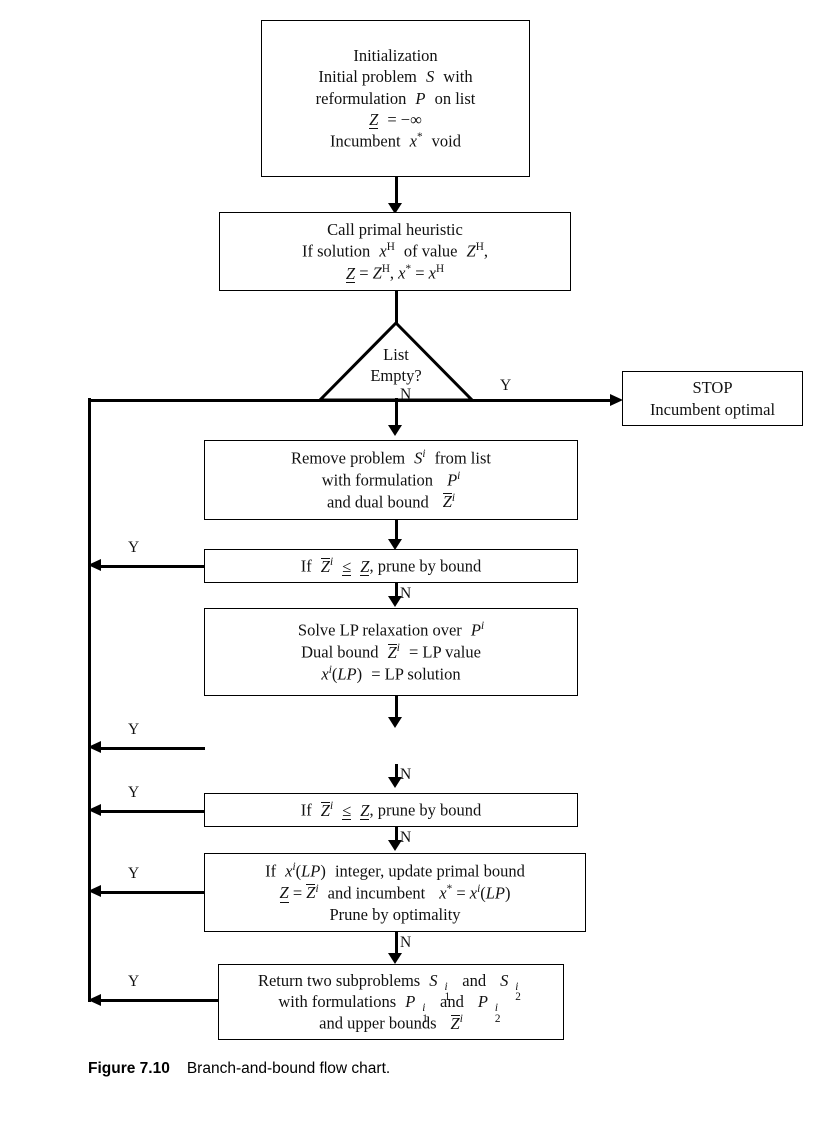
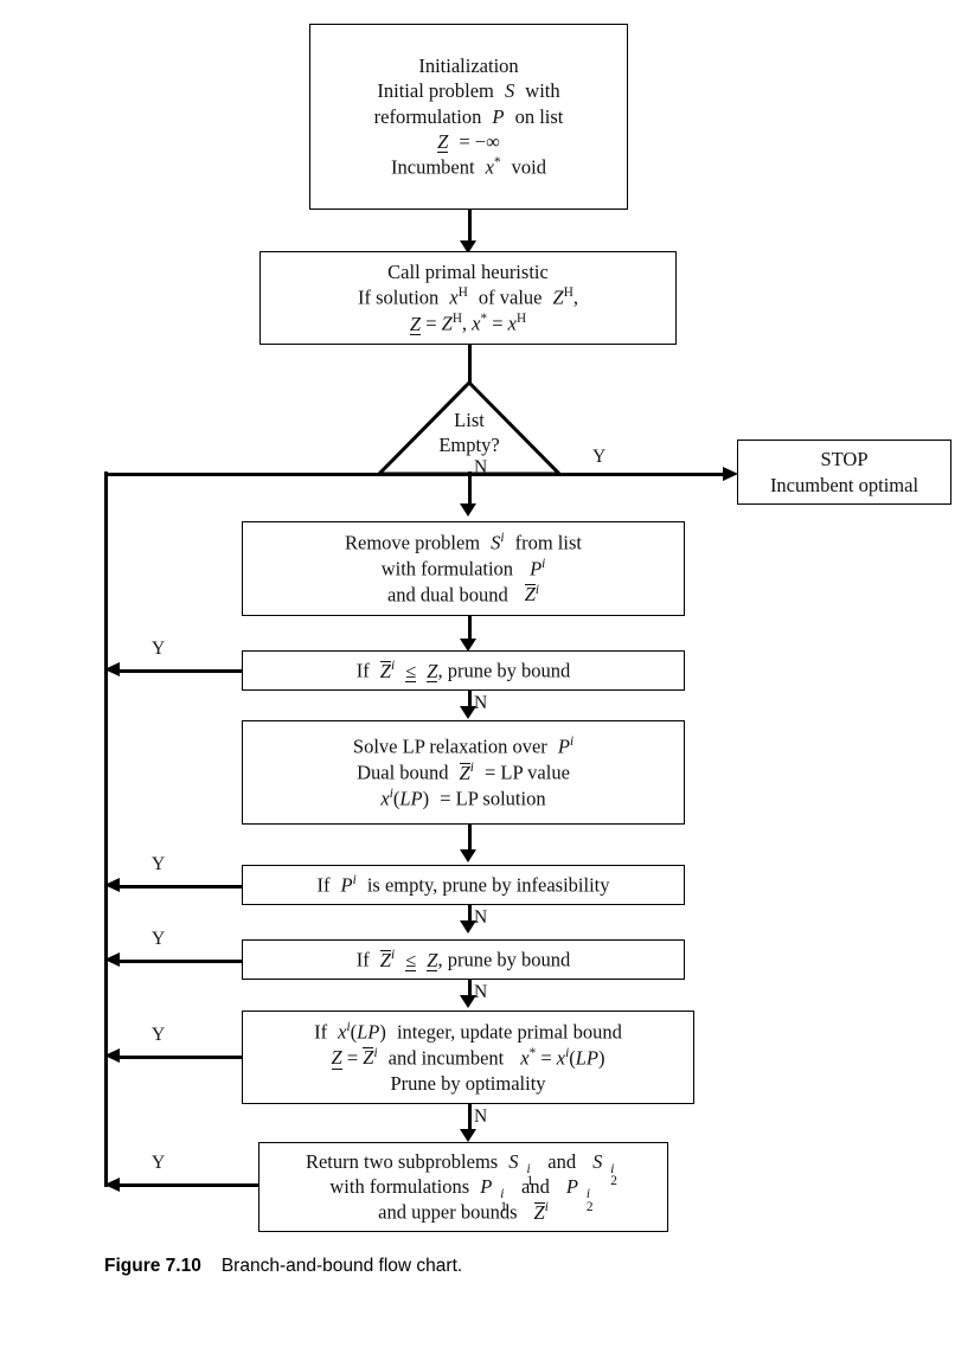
  Initialization
  Initial problem S with
  reformulation P on list
  Z = −∞
  Incumbent x* void
  Call primal heuristic
  If solution xH of value ZH,
  Z = ZH, x* = xH
  List
  Empty?
  Y
  STOP
  Incumbent optimal
  N
  Remove problem Si from list
  with formulation Pi
  and dual bound Zi
  If Zi ≤ Z, prune by bound
  Y
  N
  Solve LP relaxation over Pi
  Dual bound Zi = LP value
  xi(LP) = LP solution
+ If Pi is empty, prune by infeasibility
  Y
  N
  If Zi ≤ Z, prune by bound
  Y
  N
  If xi(LP) integer, update primal bound
  Z = Zi and incumbent x* = xi(LP)
  Prune by optimality
  Y
  N
  Return two subproblems S
  i
  1
  and S
  i
  2
  with formulations P
  i
  1
  and P
  i
  2
  and upper bounds Zi
  Y
  Figure 7.10 Branch-and-bound flow chart.
